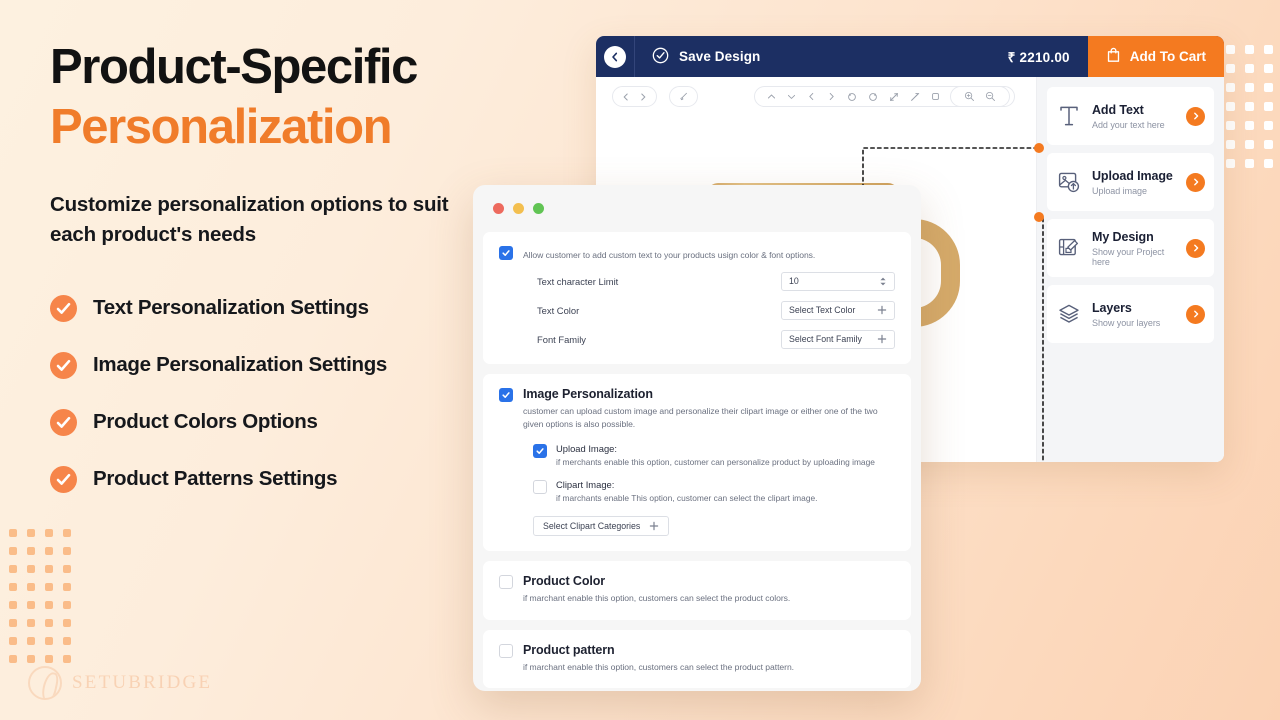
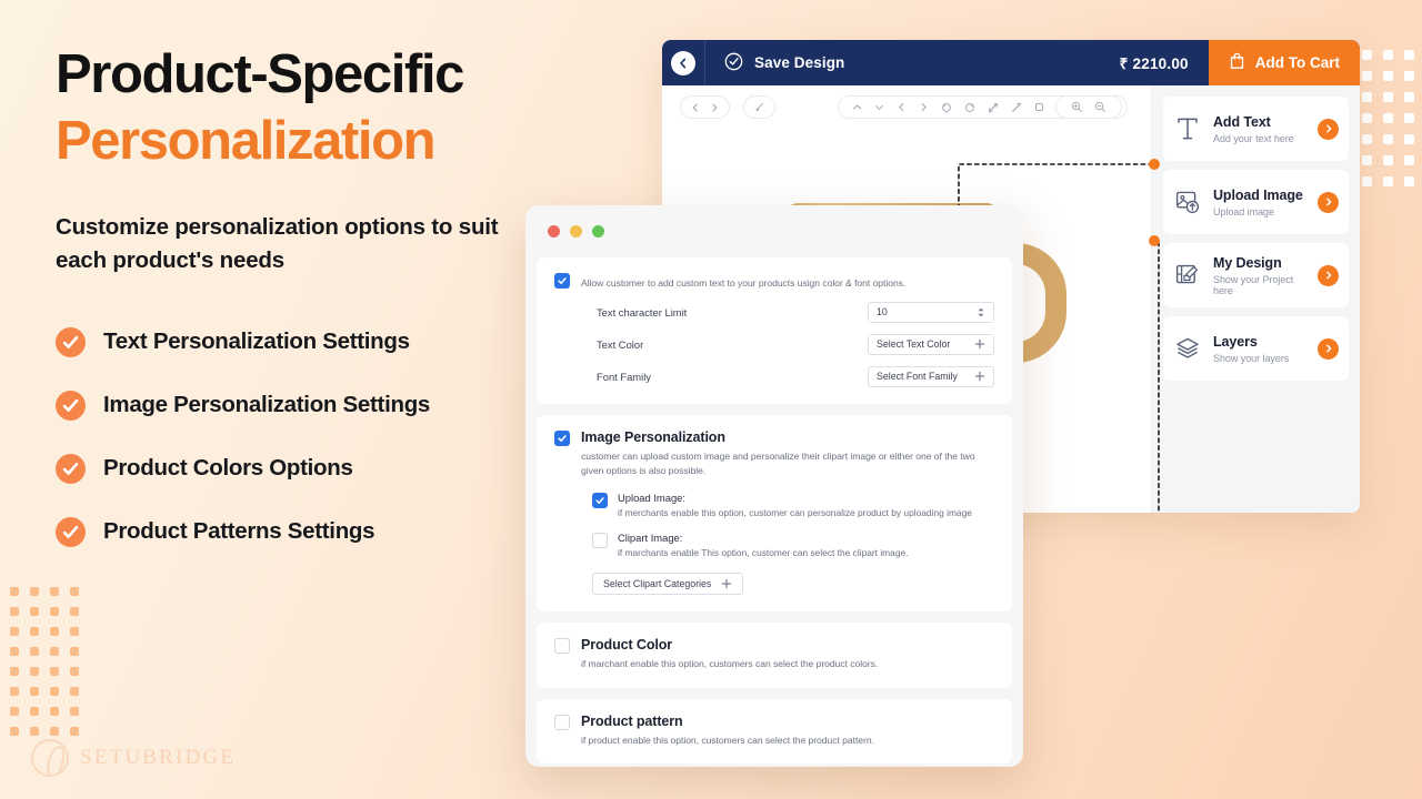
  Product-Specific
  Personalization
  Customize personalization options to suit each product's needs
  Text Personalization Settings
  Image Personalization Settings
  Product Colors Options
  Product Patterns Settings
  SETUBRIDGE
  Save Design
  ₹ 2210.00
  Add To Cart
  Add Text
  Add your text here
  Upload Image
  Upload image
  My Design
  Show your Project here
  Layers
  Show your layers
  Allow customer to add custom text to your products usign color & font options.
  Text character Limit
  10
  Text Color
  Select Text Color
  Font Family
  Select Font Family
  Image Personalization
  customer can upload custom image and personalize their clipart image or either one of the two given options is also possible.
  Upload Image:
  if merchants enable this option, customer can personalize product by uploading image
  Clipart Image:
  if marchants enable This option, customer can select the clipart image.
  Select Clipart Categories
  Product Color
  if marchant enable this option, customers can select the product colors.
  Product pattern
- if marchant enable this option, customers can select the product pattern.
+ if product enable this option, customers can select the product pattern.
